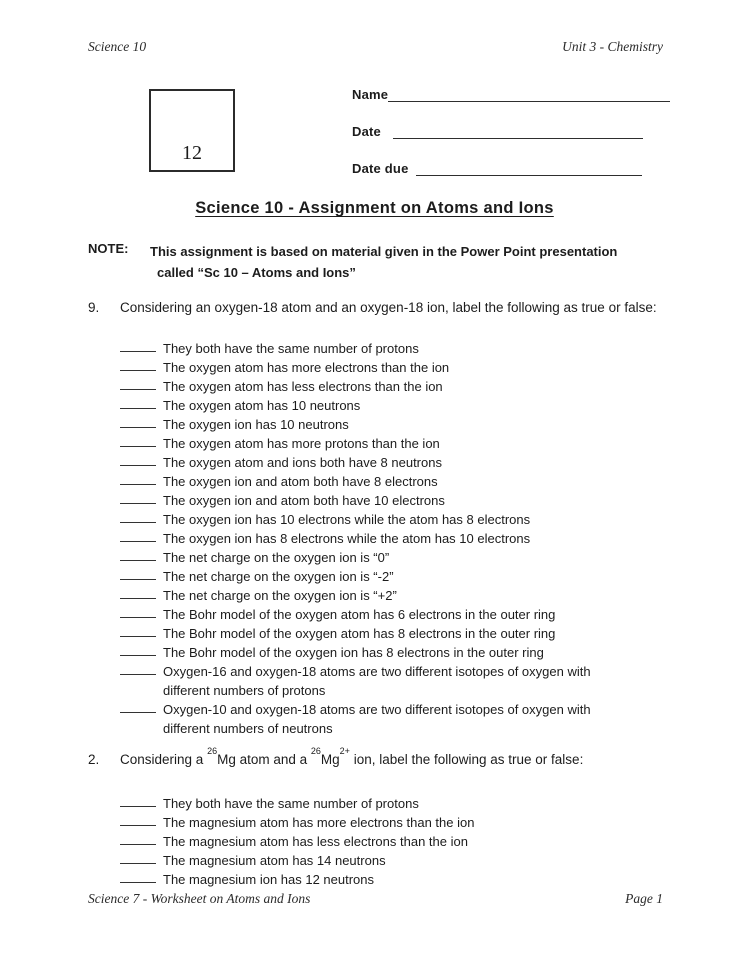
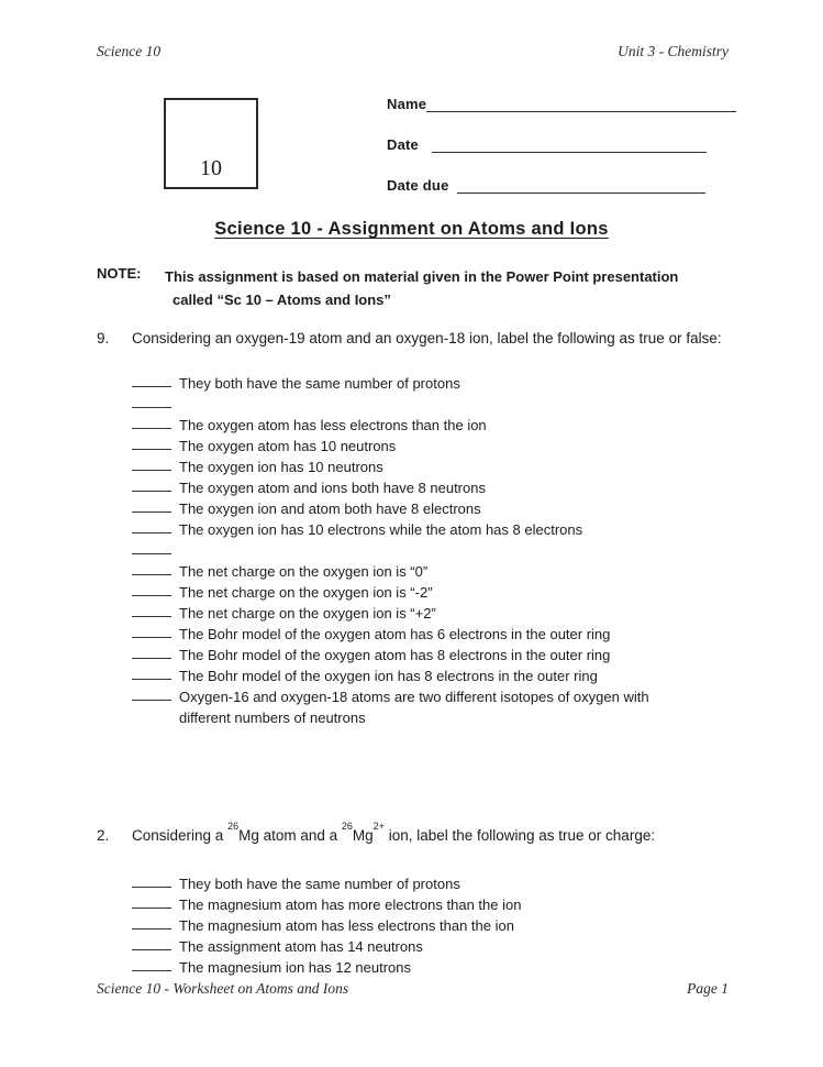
  Science 10
  Unit 3 - Chemistry
- 12
+ 10
  Name
  Date
  Date due
  Science 10 - Assignment on Atoms and Ions
  NOTE:
  This assignment is based on material given in the Power Point presentation
  called “Sc 10 – Atoms and Ions”
  9.
- Considering an oxygen-18 atom and an oxygen-18 ion, label the following as true or false:
+ Considering an oxygen-19 atom and an oxygen-18 ion, label the following as true or false:
  They both have the same number of protons
- The oxygen atom has more electrons than the ion
  The oxygen atom has less electrons than the ion
  The oxygen atom has 10 neutrons
  The oxygen ion has 10 neutrons
- The oxygen atom has more protons than the ion
  The oxygen atom and ions both have 8 neutrons
  The oxygen ion and atom both have 8 electrons
- The oxygen ion and atom both have 10 electrons
  The oxygen ion has 10 electrons while the atom has 8 electrons
- The oxygen ion has 8 electrons while the atom has 10 electrons
  The net charge on the oxygen ion is “0”
  The net charge on the oxygen ion is “-2”
  The net charge on the oxygen ion is “+2”
  The Bohr model of the oxygen atom has 6 electrons in the outer ring
  The Bohr model of the oxygen atom has 8 electrons in the outer ring
  The Bohr model of the oxygen ion has 8 electrons in the outer ring
- Oxygen-16 and oxygen-18 atoms are two different isotopes of oxygen with different numbers of protons
- Oxygen-10 and oxygen-18 atoms are two different isotopes of oxygen with different numbers of neutrons
+ Oxygen-16 and oxygen-18 atoms are two different isotopes of oxygen with different numbers of neutrons
  2.
- Considering a 26Mg atom and a 26Mg2+ ion, label the following as true or false:
+ Considering a 26Mg atom and a 26Mg2+ ion, label the following as true or charge:
  They both have the same number of protons
  The magnesium atom has more electrons than the ion
  The magnesium atom has less electrons than the ion
- The magnesium atom has 14 neutrons
+ The assignment atom has 14 neutrons
  The magnesium ion has 12 neutrons
- Science 7 - Worksheet on Atoms and Ions
+ Science 10 - Worksheet on Atoms and Ions
  Page 1
